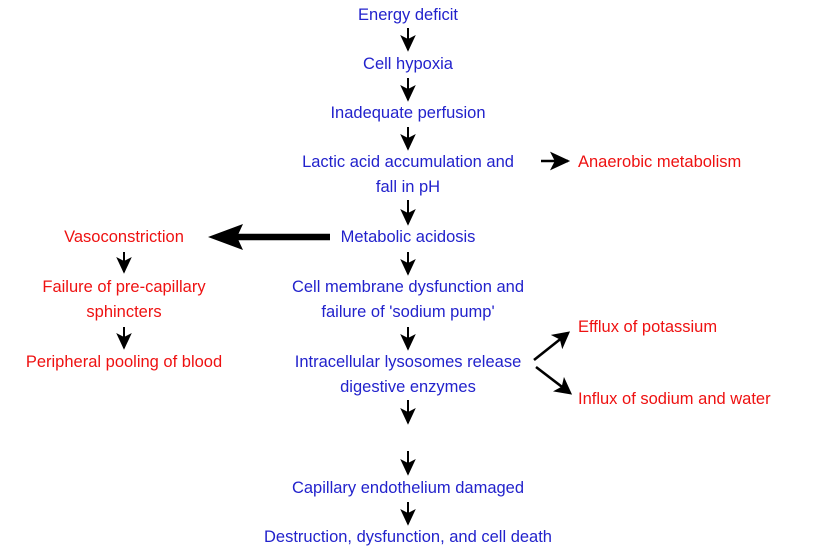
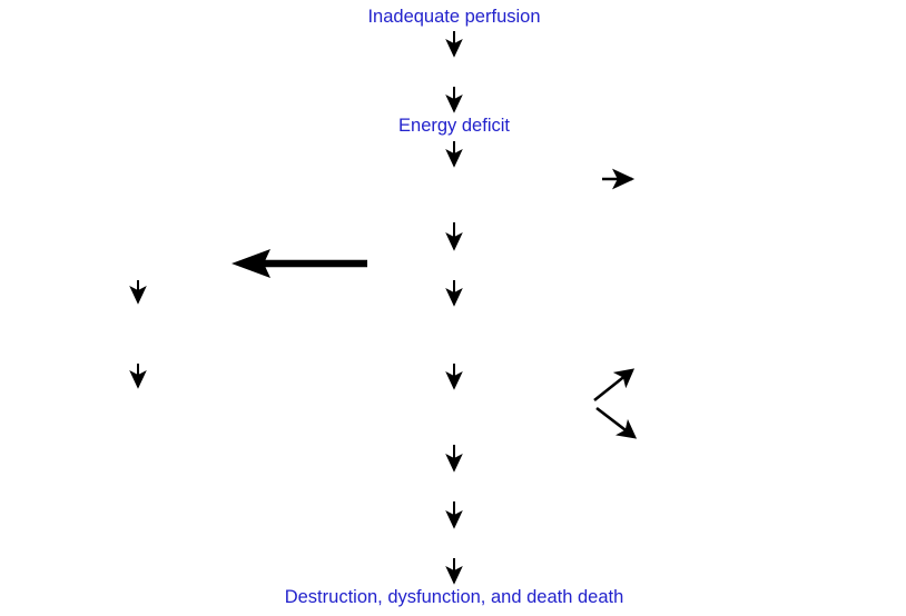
- Energy deficit
+ Inadequate perfusion
- Cell hypoxia
- Inadequate perfusion
+ Energy deficit
- Lactic acid accumulation and
- fall in pH
- Anaerobic metabolism
- Metabolic acidosis
- Vasoconstriction
- Failure of pre-capillary
- sphincters
- Peripheral pooling of blood
- Cell membrane dysfunction and
- failure of 'sodium pump'
- Intracellular lysosomes release
- digestive enzymes
- Efflux of potassium
- Influx of sodium and water
- Capillary endothelium damaged
- Destruction, dysfunction, and cell death
+ Destruction, dysfunction, and death death
